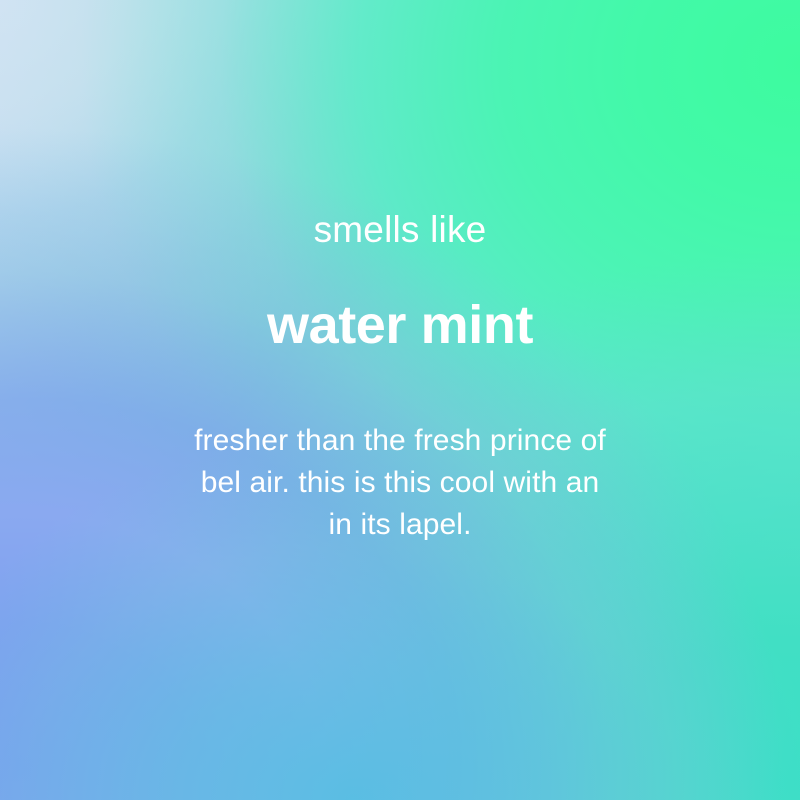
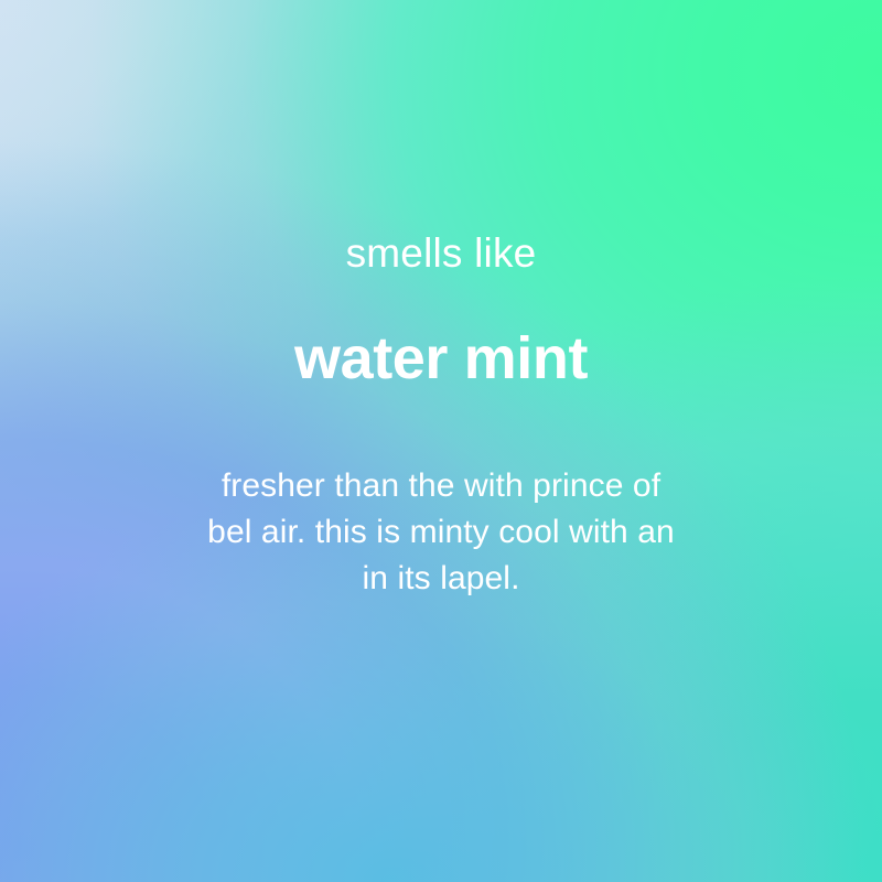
  smells like
  water mint
- fresher than the fresh prince of
+ fresher than the with prince of
- bel air. this is this cool with an
+ bel air. this is minty cool with an
  in its lapel.
